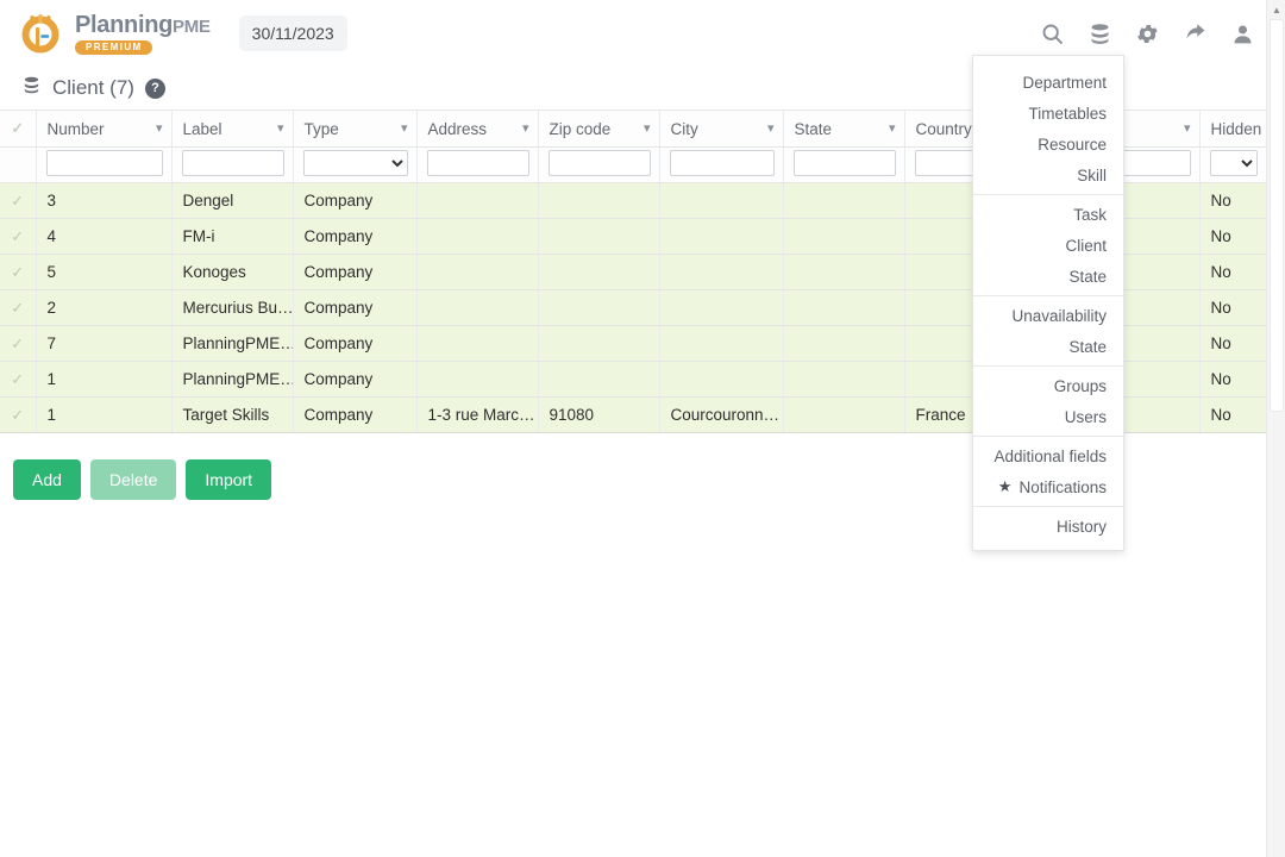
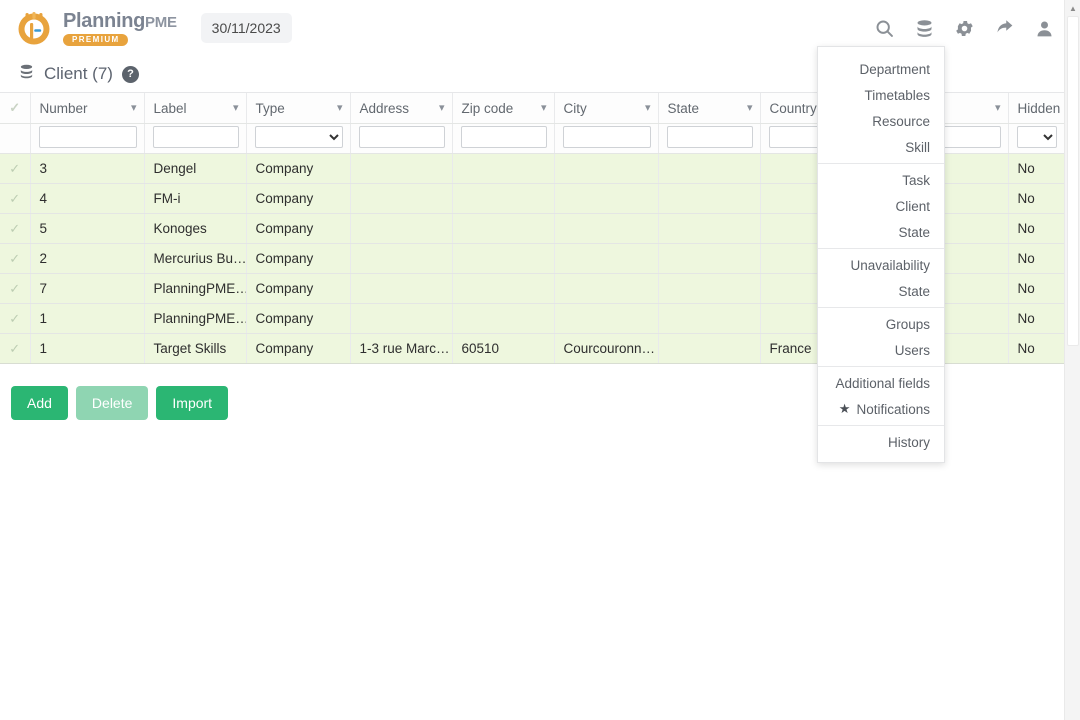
  PlanningPME
  PREMIUM
  30/11/2023
  Client (7)
  ?
  ✓	Number ▾	Label ▾	Type ▾	Address ▾	Zip code ▾	City ▾	State ▾	Country	▾	Hidden
  ✓	3	Dengel	Company							No
  ✓	4	FM-i	Company							No
  ✓	5	Konoges	Company							No
  ✓	2	Mercurius Bu…	Company							No
  ✓	7	PlanningPME…	Company							No
  ✓	1	PlanningPME…	Company							No
- ✓	1	Target Skills	Company	1-3 rue Marc…	91080	Courcouronn…		France		No
+ ✓	1	Target Skills	Company	1-3 rue Marc…	60510	Courcouronn…		France		No
  Add
  Delete
  Import
  Department
  Timetables
  Resource
  Skill
  Task
  Client
  State
  Unavailability
  State
  Groups
  Users
  Additional fields
  ★
  Notifications
  History
  ▲
